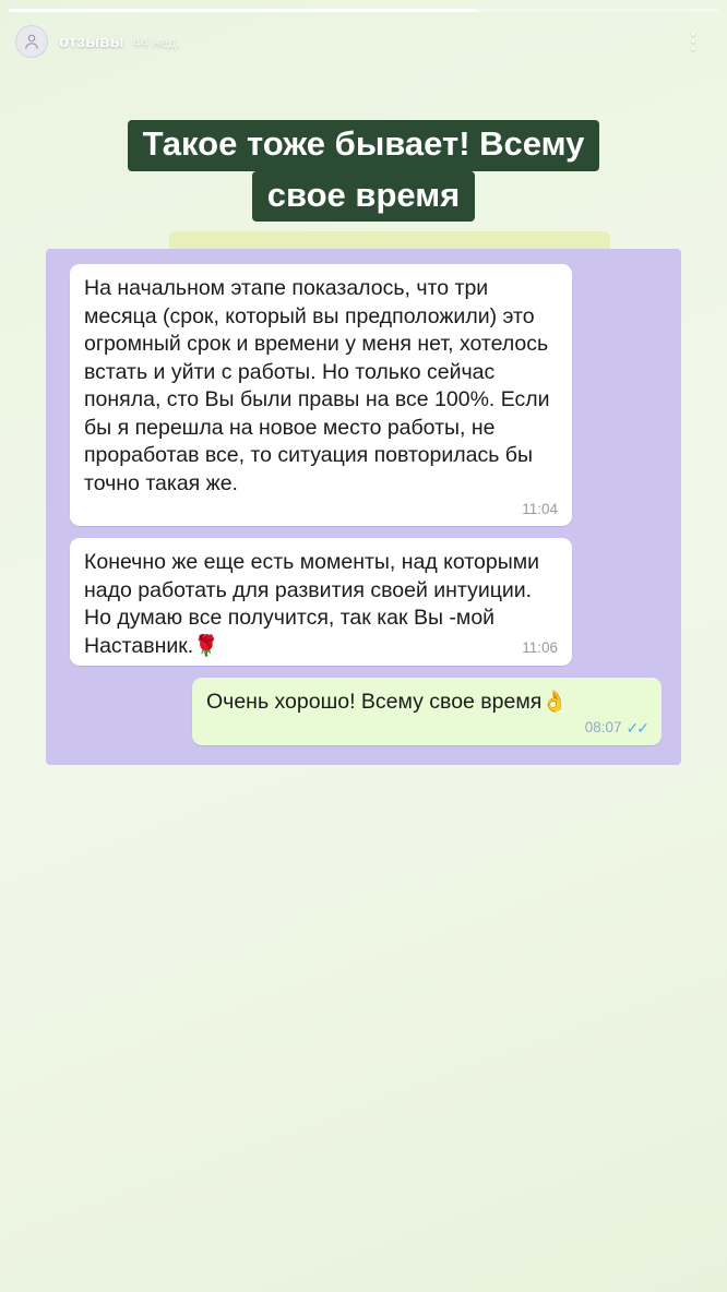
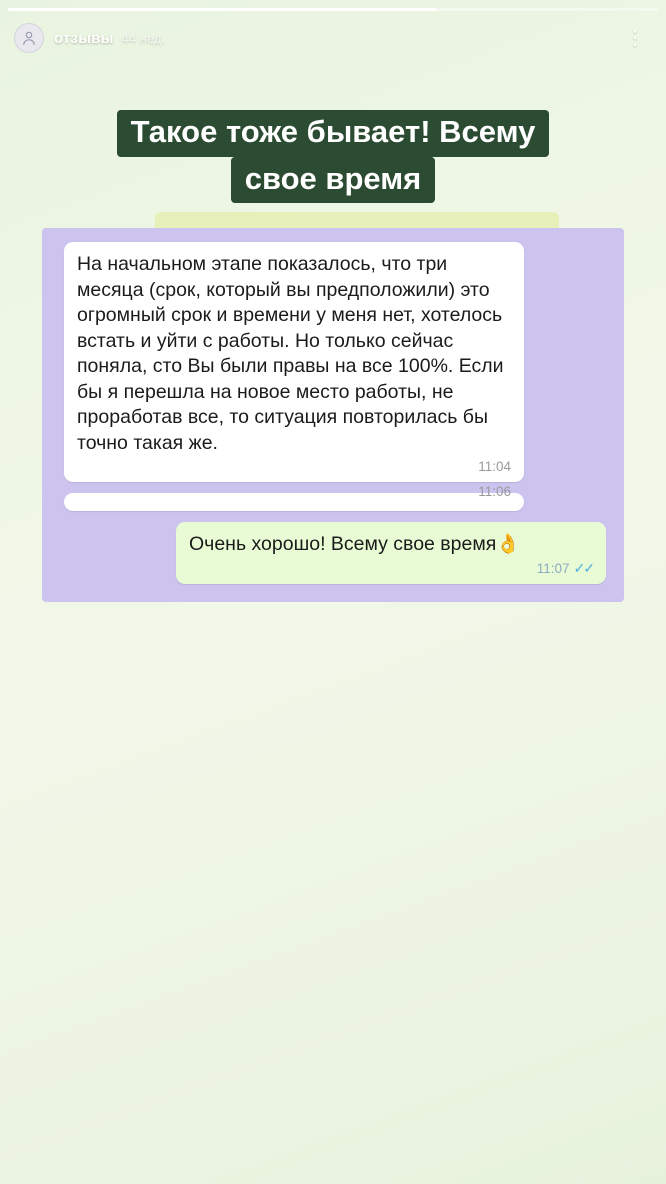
  отзывы
  44 нед.
  ⋮
  Такое тоже бывает! Всему
  свое время
  На начальном этапе показалось, что три месяца (срок, который вы предположили) это огромный срок и времени у меня нет, хотелось встать и уйти с работы. Но только сейчас поняла, сто Вы были правы на все 100%. Если бы я перешла на новое место работы, не проработав все, то ситуация повторилась бы точно такая же.
  11:04
- Конечно же еще есть моменты, над которыми надо работать для развития своей интуиции. Но думаю все получится, так как Вы -мой Наставник.🌹
  11:06
  Очень хорошо! Всему свое время👌
- 08:07
+ 11:07
  ✓✓
